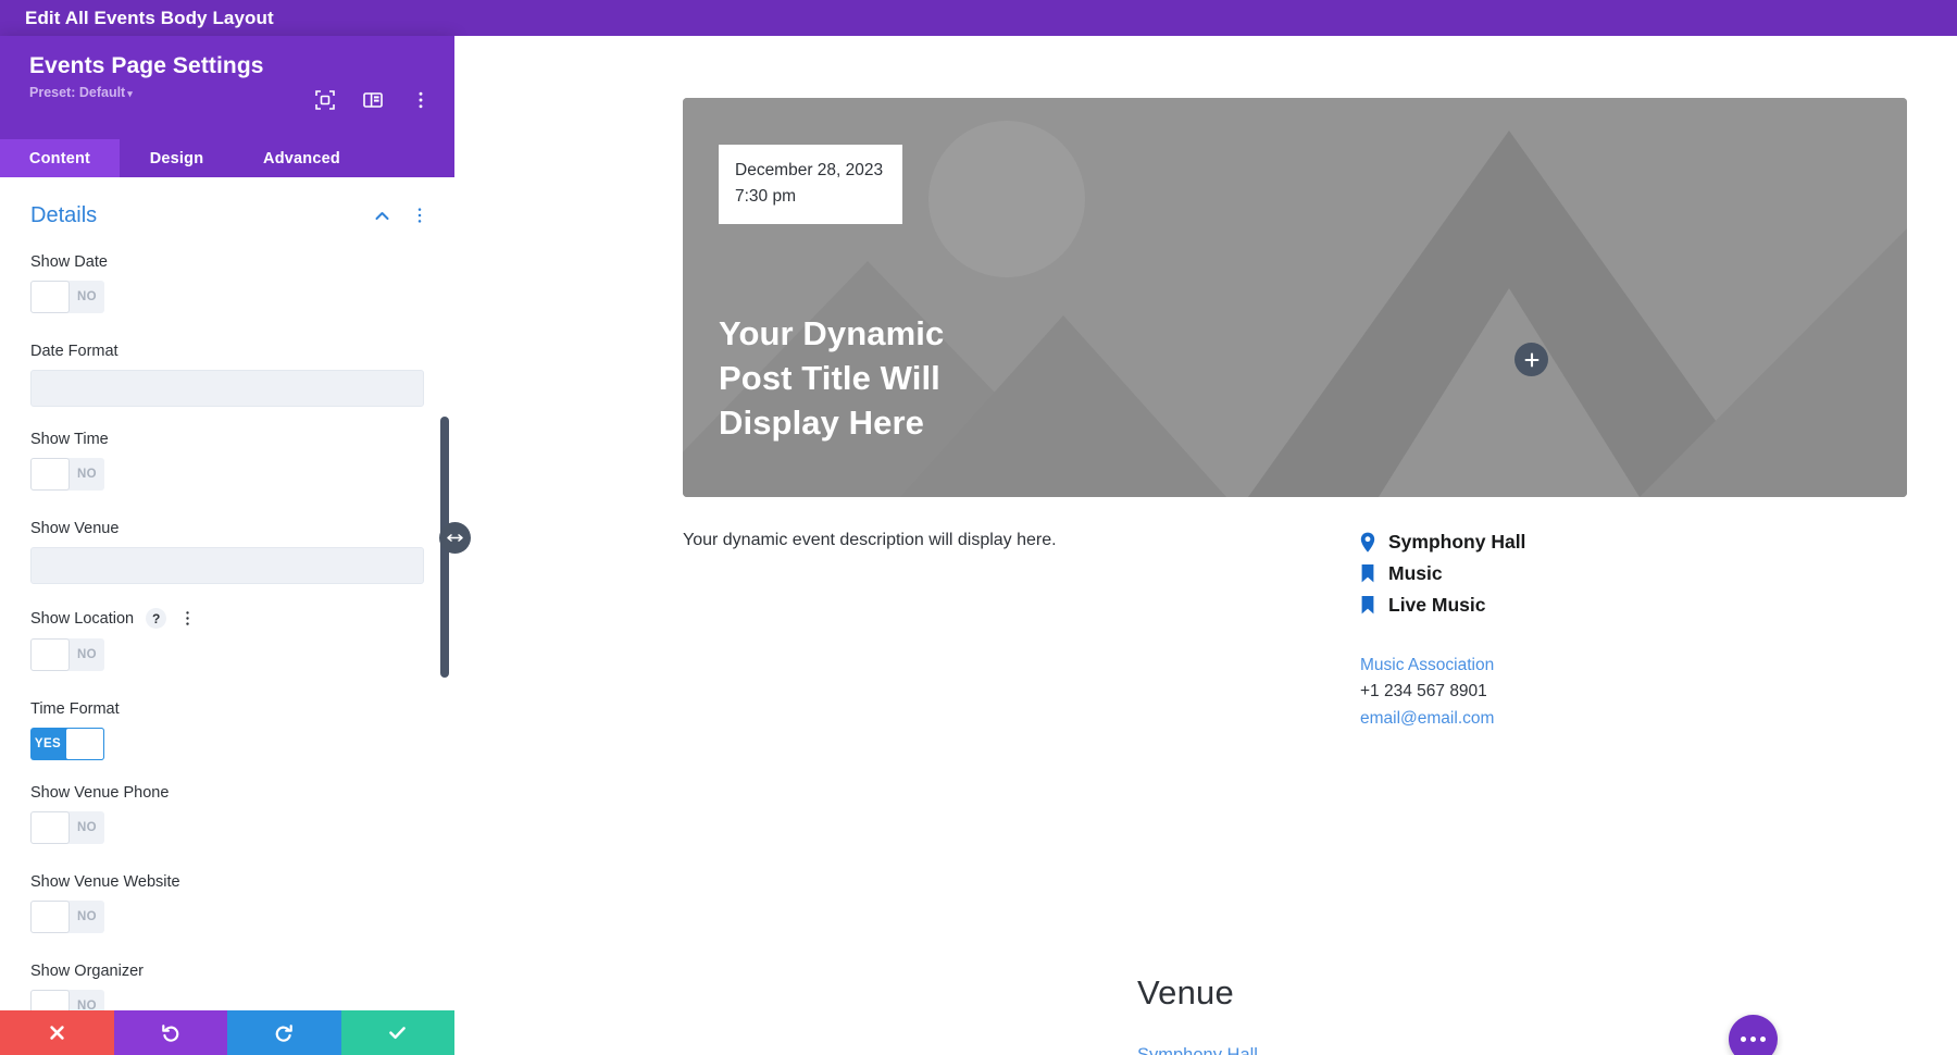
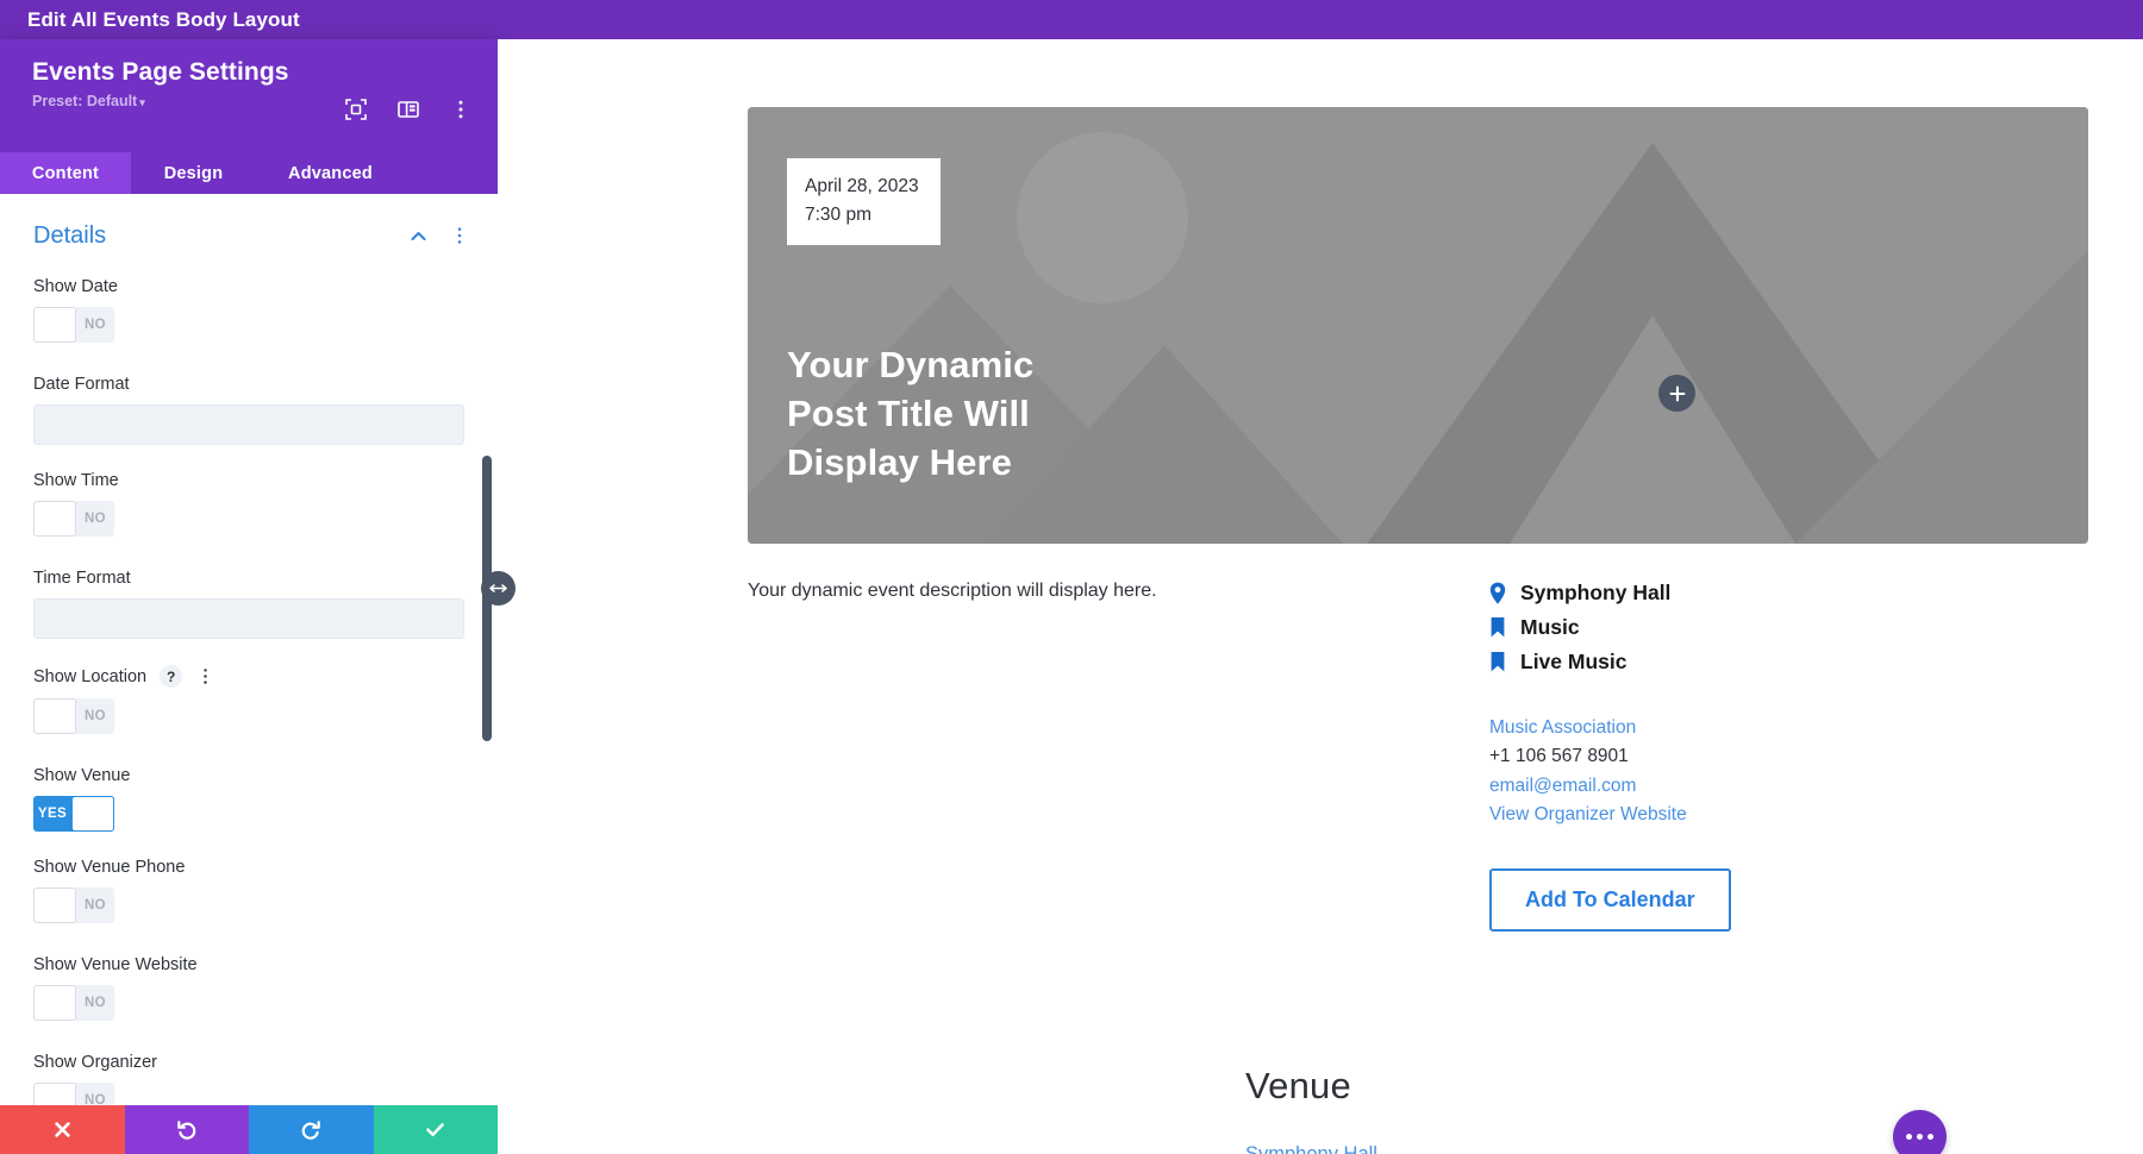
  Edit All Events Body Layout
  Events Page Settings
  Preset: Default ▾
  Content
  Design
  Advanced
  Details
  Show Date
  NO
  Date Format
  Show Time
  NO
- Show Venue
+ Time Format
  Show Location
  ?
  NO
- Time Format
+ Show Venue
  YES
  Show Venue Phone
  NO
  Show Venue Website
  NO
  Show Organizer
  NO
- December 28, 2023
+ April 28, 2023
  7:30 pm
  Your Dynamic
  Post Title Will
  Display Here
  Your dynamic event description will display here.
  Symphony Hall
  Music
  Live Music
  Music Association
- +1 234 567 8901
+ +1 106 567 8901
  email@email.com
+ View Organizer Website
+ Add To Calendar
  Venue
